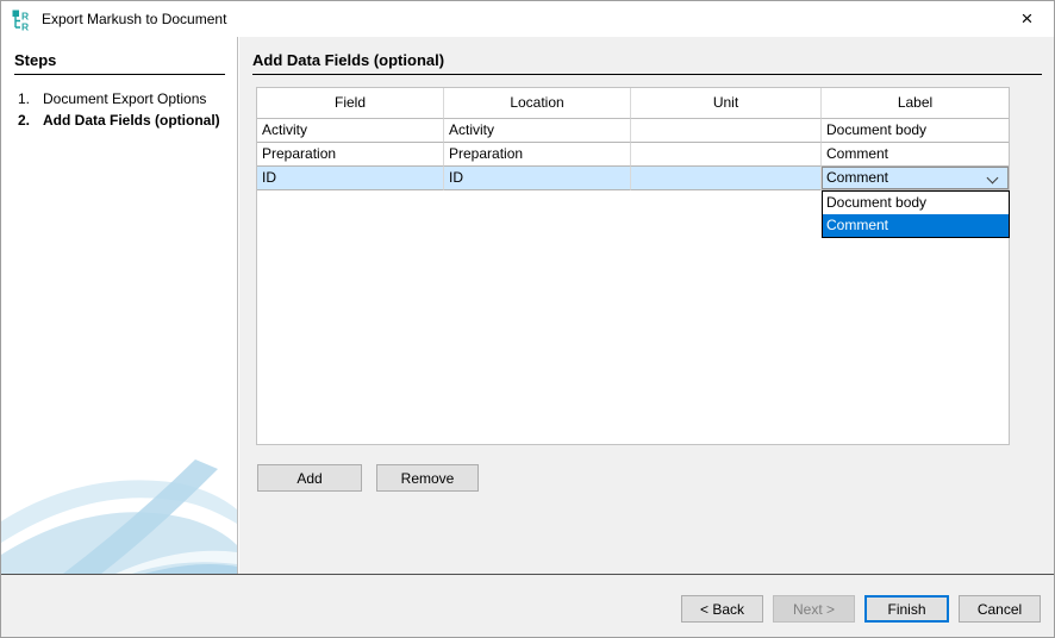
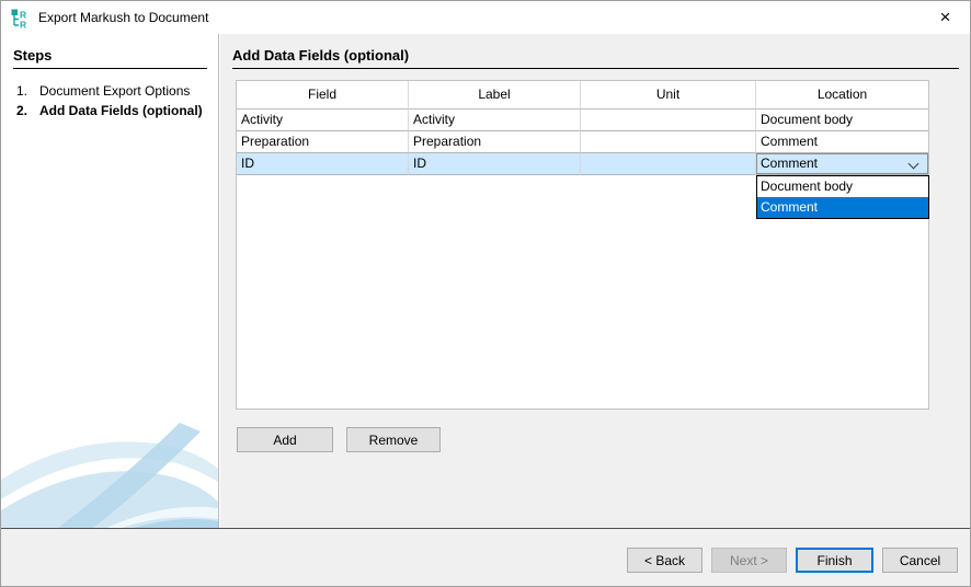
  R
  R
  Export Markush to Document
  ×
  Steps
  1.
  Document Export Options
  2.
  Add Data Fields (optional)
  Add Data Fields (optional)
  Field
- Location
+ Label
  Unit
- Label
+ Location
  Activity
  Activity
  Document body
  Preparation
  Preparation
  Comment
  ID
  ID
  Comment
  Document body
  Comment
  Add
  Remove
  < Back
  Next >
  Finish
  Cancel
